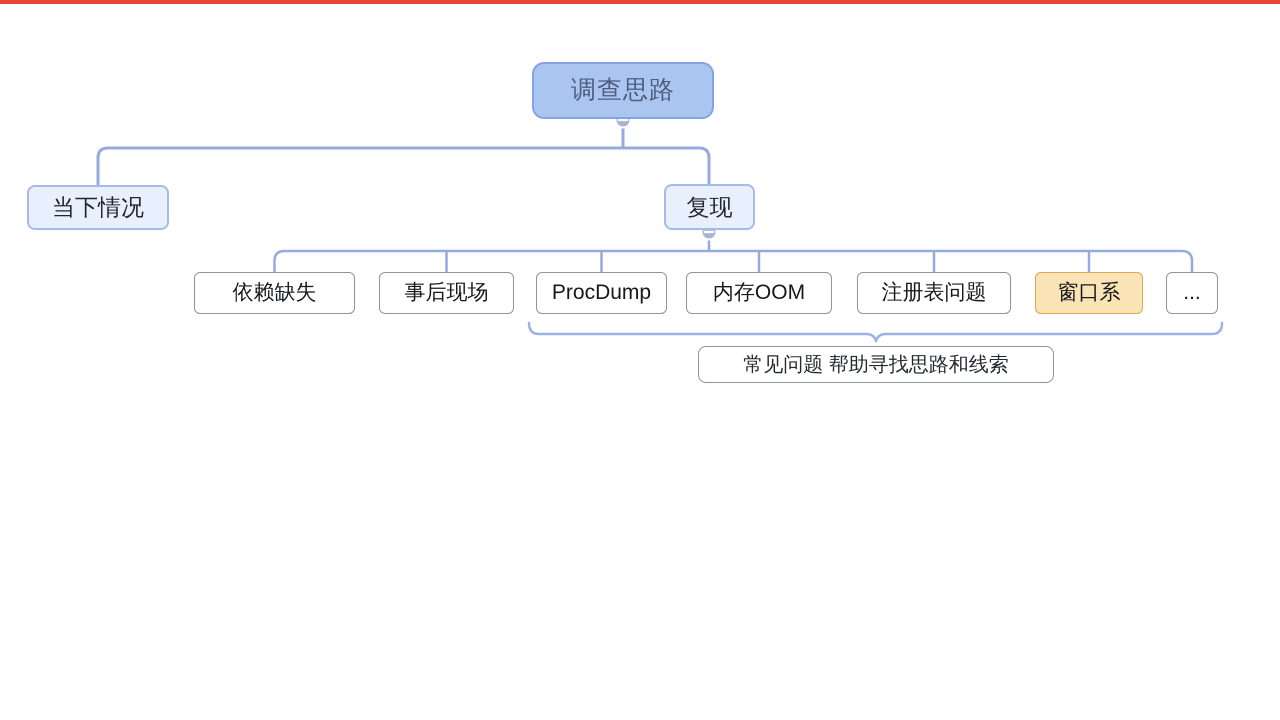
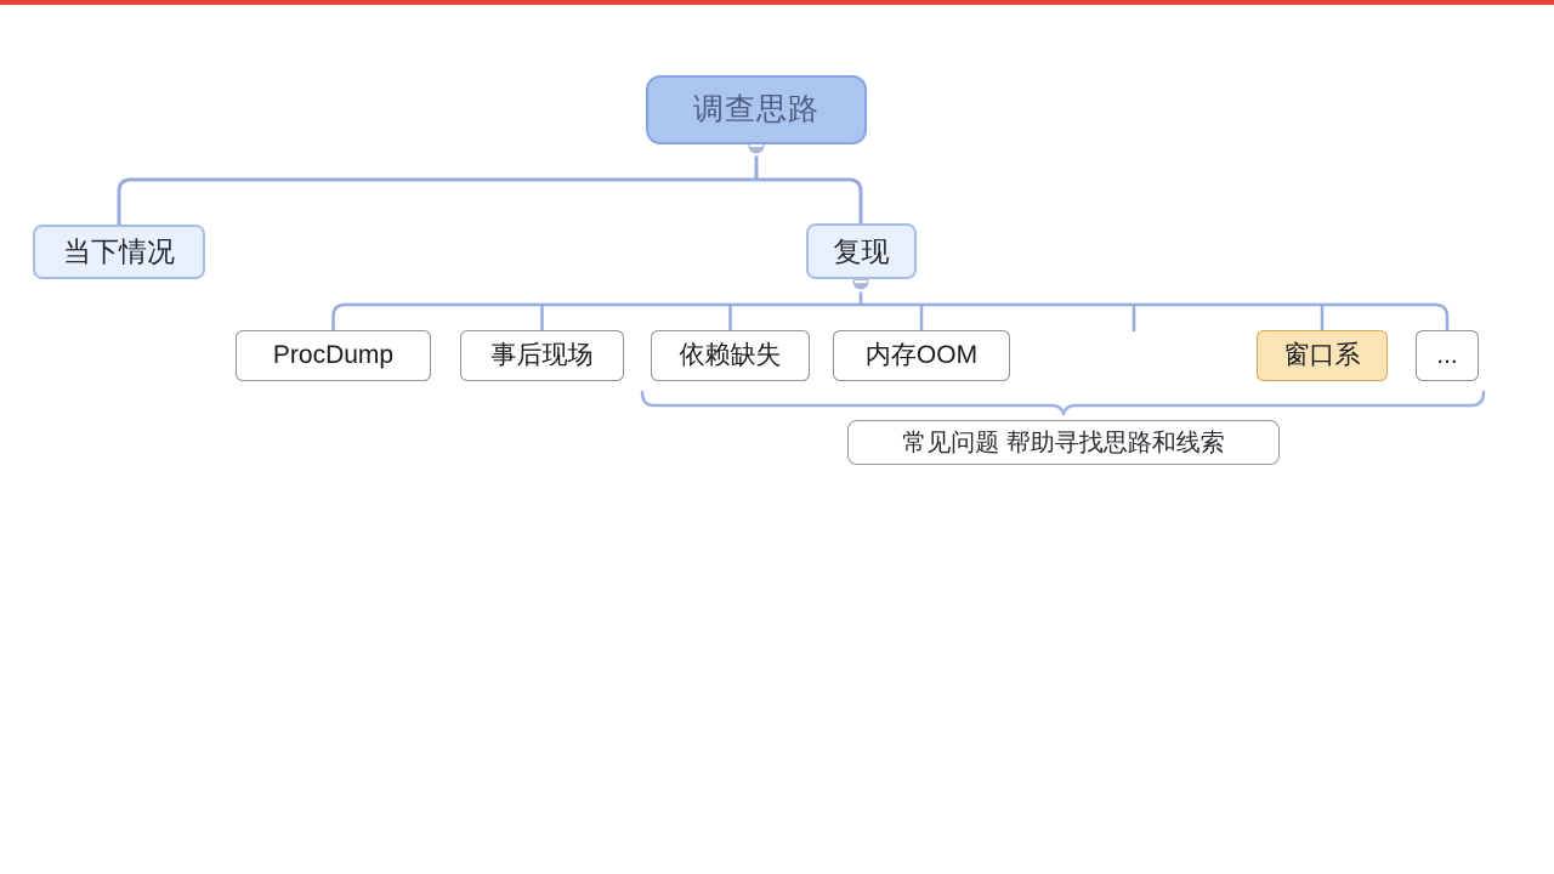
  调查思路
  当下情况
  复现
- 依赖缺失
+ ProcDump
  事后现场
- ProcDump
+ 依赖缺失
  内存OOM
- 注册表问题
  窗口系
  ...
  常见问题 帮助寻找思路和线索
